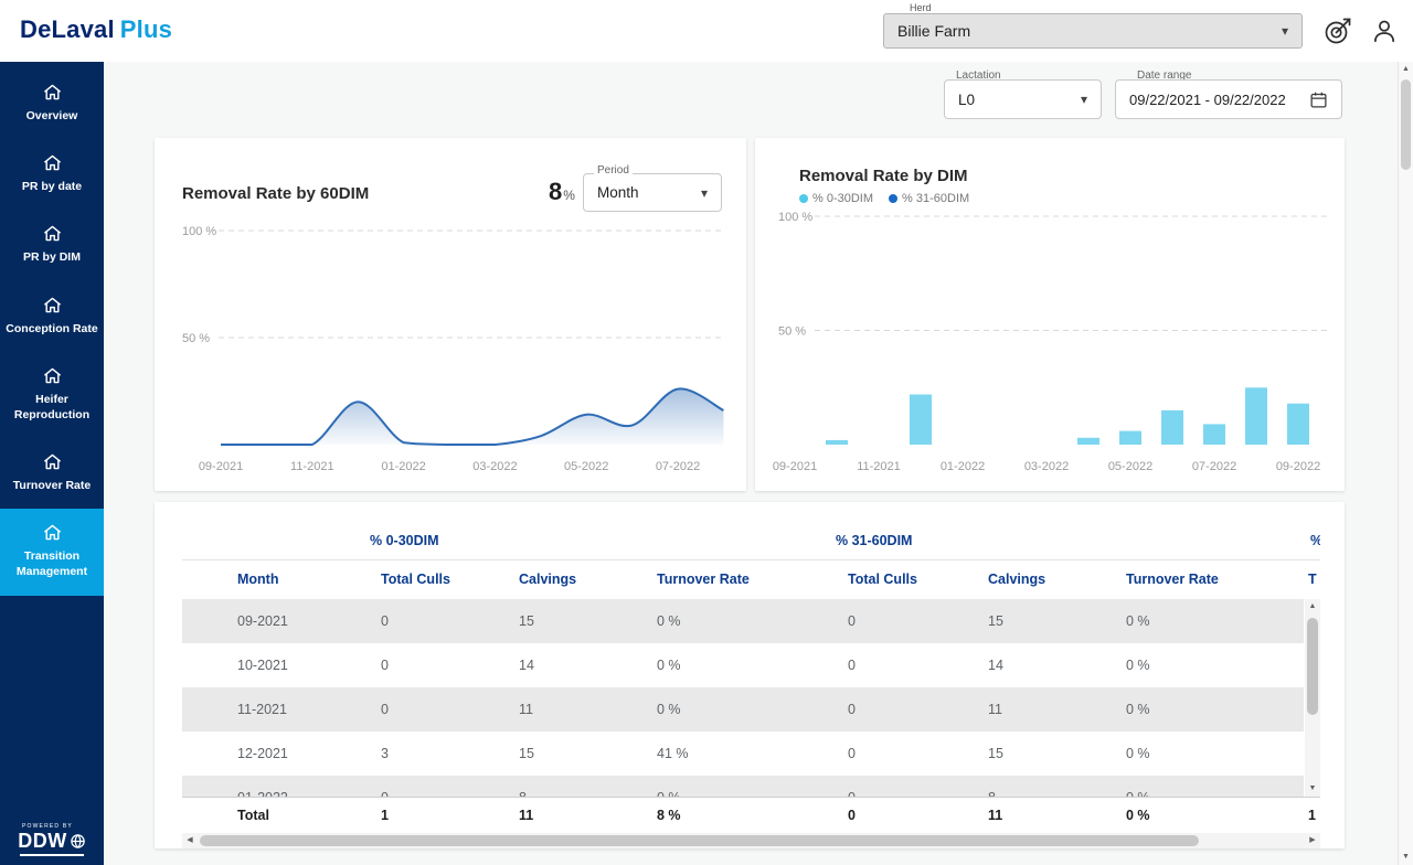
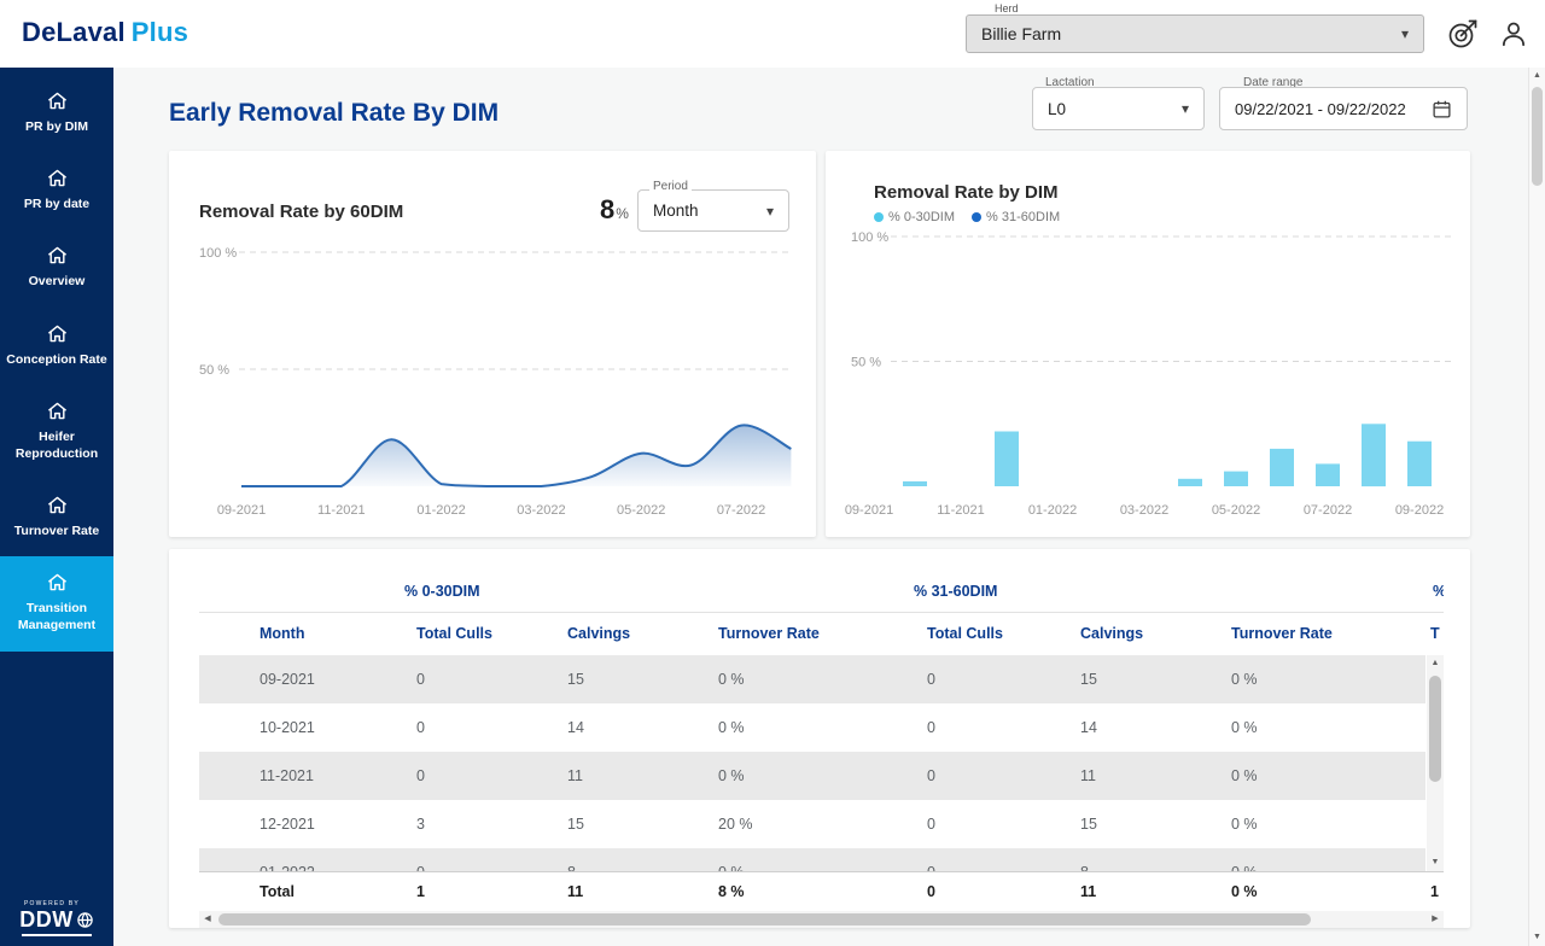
  DeLaval Plus
  Herd
  Billie Farm
  ▾
- Overview
+ PR by DIM
  PR by date
- PR by DIM
+ Overview
  Conception Rate
  Heifer Reproduction
  Turnover Rate
  Transition Management
  DDW
  Lactation
  L0
  ▾
  Date range
  09/22/2021 - 09/22/2022
+ Early Removal Rate By DIM
  Removal Rate by 60DIM
  8%
  Period
  Month
  ▾
  100 %
  50 %
  09-2021
  11-2021
  01-2022
  03-2022
  05-2022
  07-2022
  Removal Rate by DIM
  % 0-30DIM
  % 31-60DIM
  100 %
  50 %
  09-2021
  11-2021
  01-2022
  03-2022
  05-2022
  07-2022
  09-2022
  % 0-30DIM
  % 31-60DIM
  %
  Month
  Total Culls
  Calvings
  Turnover Rate
  Total Culls
  Calvings
  Turnover Rate
  T
  09-2021
  0
  15
  0 %
  0
  15
  0 %
  10-2021
  0
  14
  0 %
  0
  14
  0 %
  11-2021
  0
  11
  0 %
  0
  11
  0 %
  12-2021
  3
  15
- 41 %
+ 20 %
  0
  15
  0 %
  Total
  1
  11
  8 %
  0
  11
  0 %
  1
